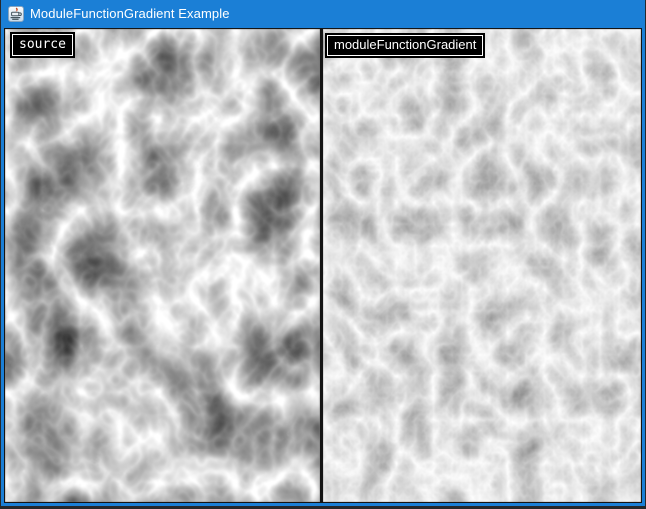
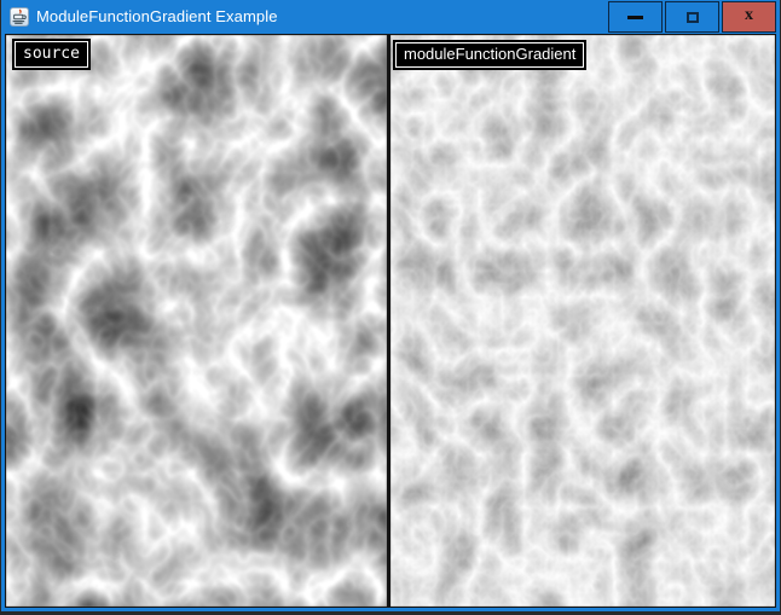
  ModuleFunctionGradient Example
+ x
  source
  moduleFunctionGradient
